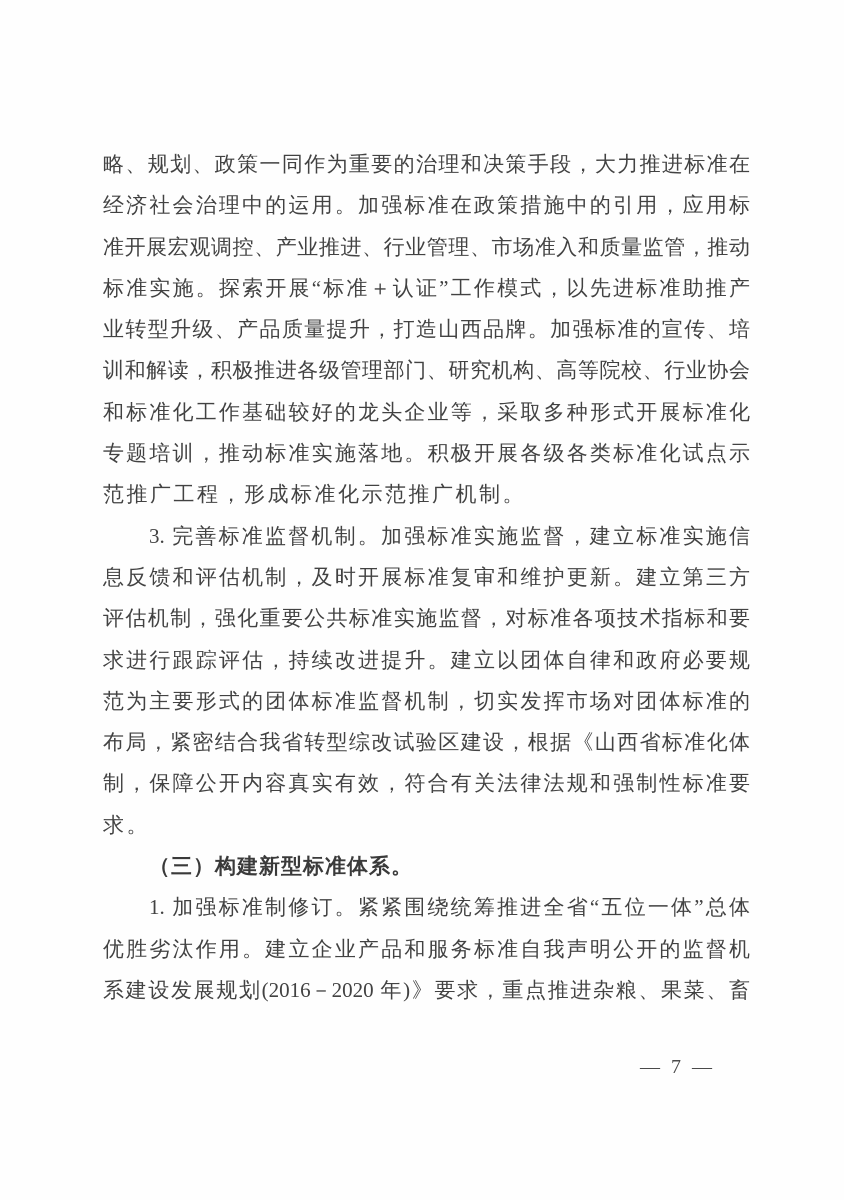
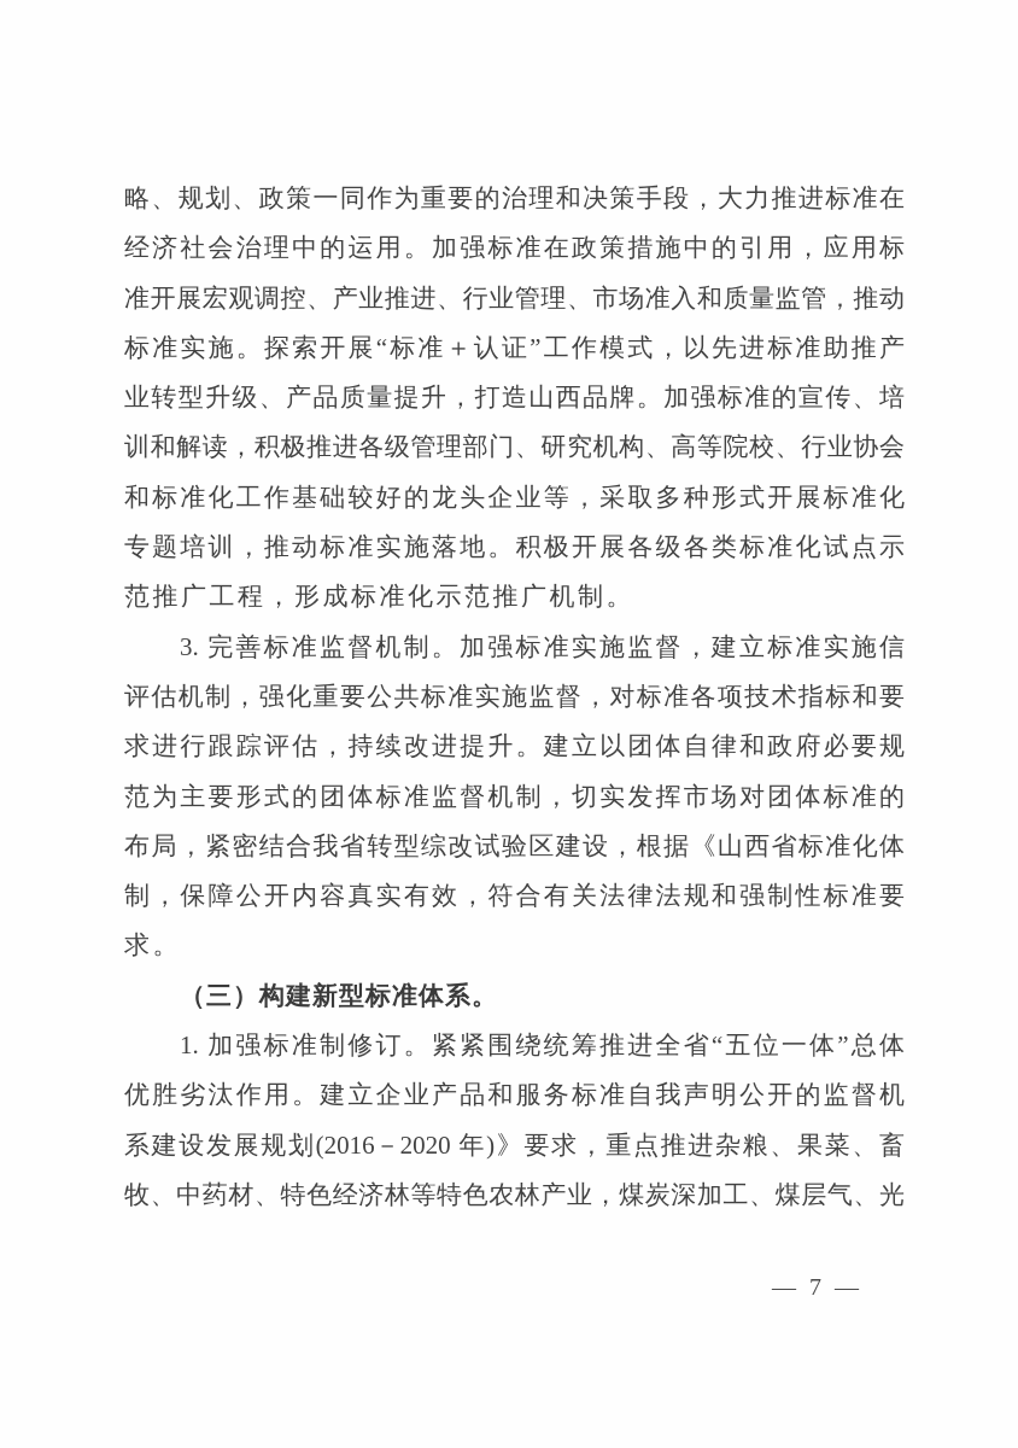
  略、规划、政策一同作为重要的治理和决策手段，大力推进标准在
  经济社会治理中的运用。加强标准在政策措施中的引用，应用标
  准开展宏观调控、产业推进、行业管理、市场准入和质量监管，推动
  标准实施。探索开展“标准＋认证”工作模式，以先进标准助推产
  业转型升级、产品质量提升，打造山西品牌。加强标准的宣传、培
  训和解读，积极推进各级管理部门、研究机构、高等院校、行业协会
  和标准化工作基础较好的龙头企业等，采取多种形式开展标准化
  专题培训，推动标准实施落地。积极开展各级各类标准化试点示
  范推广工程，形成标准化示范推广机制。
  3. 完善标准监督机制。加强标准实施监督，建立标准实施信
- 息反馈和评估机制，及时开展标准复审和维护更新。建立第三方
  评估机制，强化重要公共标准实施监督，对标准各项技术指标和要
  求进行跟踪评估，持续改进提升。建立以团体自律和政府必要规
  范为主要形式的团体标准监督机制，切实发挥市场对团体标准的
  布局，紧密结合我省转型综改试验区建设，根据《山西省标准化体
  制，保障公开内容真实有效，符合有关法律法规和强制性标准要
  求。
  （三）构建新型标准体系。
  1. 加强标准制修订。紧紧围绕统筹推进全省“五位一体”总体
  优胜劣汰作用。建立企业产品和服务标准自我声明公开的监督机
  系建设发展规划(2016－2020 年)》要求，重点推进杂粮、果菜、畜
+ 牧、中药材、特色经济林等特色农林产业，煤炭深加工、煤层气、光
  — 7 —
